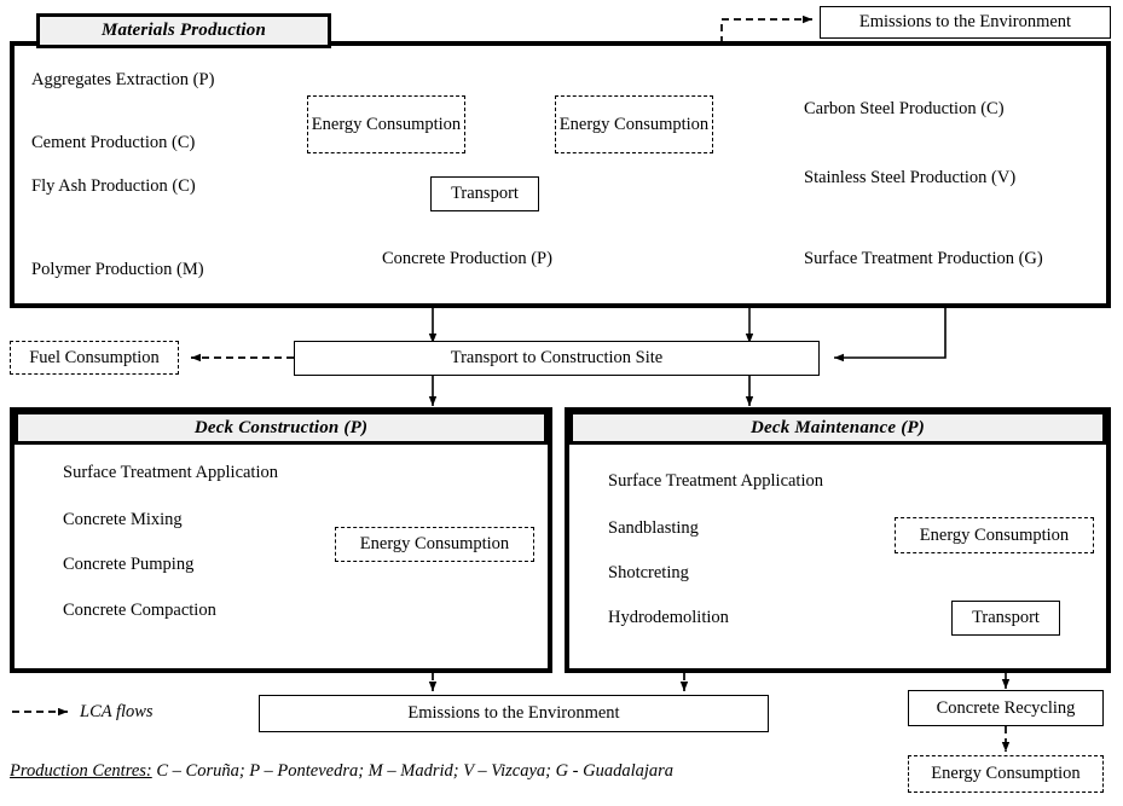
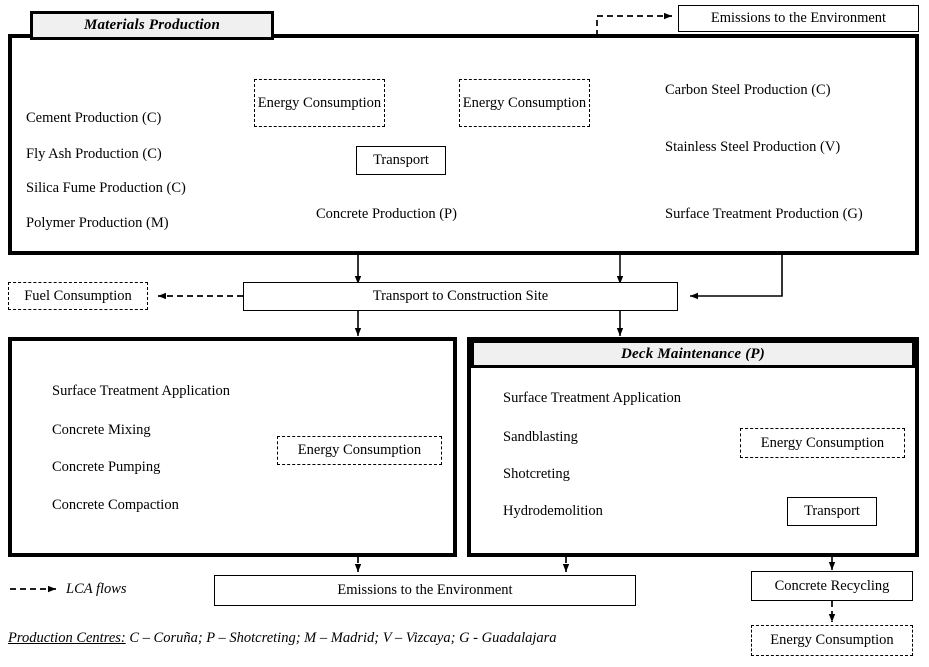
  Materials Production
- Aggregates Extraction (P)
  Cement Production (C)
  Fly Ash Production (C)
+ Silica Fume Production (C)
  Polymer Production (M)
  Carbon Steel Production (C)
  Stainless Steel Production (V)
  Surface Treatment Production (G)
  Concrete Production (P)
  Energy Consumption
  Energy Consumption
  Transport
  Emissions to the Environment
  Fuel Consumption
  Transport to Construction Site
- Deck Construction (P)
  Surface Treatment Application
  Concrete Mixing
  Concrete Pumping
  Concrete Compaction
  Energy Consumption
  Deck Maintenance (P)
  Surface Treatment Application
  Sandblasting
  Shotcreting
  Hydrodemolition
  Energy Consumption
  Transport
  Emissions to the Environment
  Concrete Recycling
  Energy Consumption
  LCA flows
- Production Centres: C – Coruña; P – Pontevedra; M – Madrid; V – Vizcaya; G - Guadalajara
+ Production Centres: C – Coruña; P – Shotcreting; M – Madrid; V – Vizcaya; G - Guadalajara
